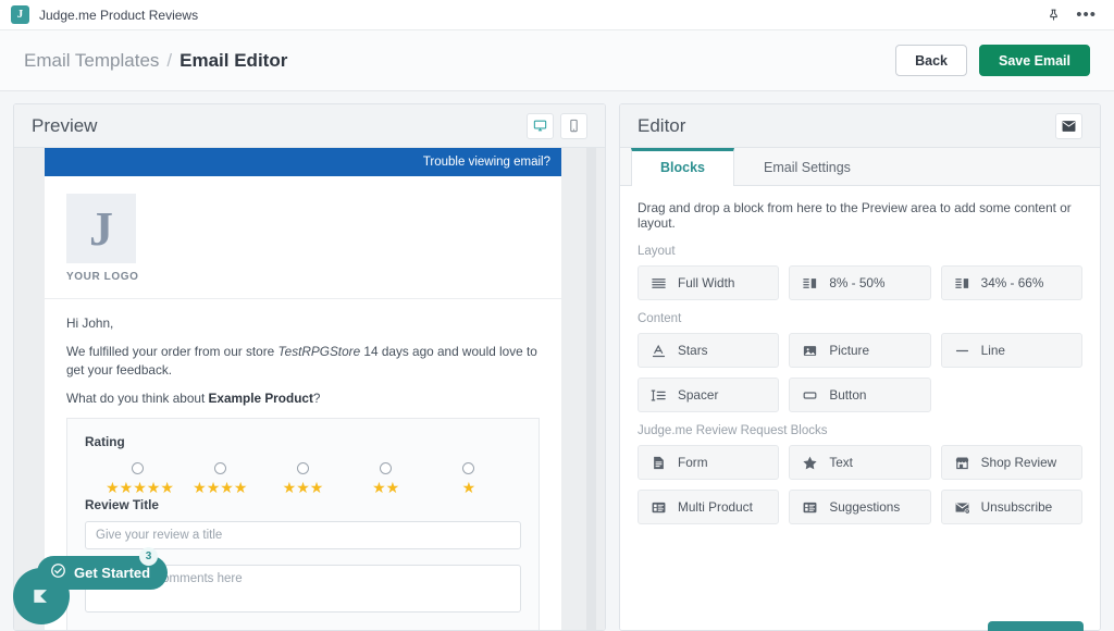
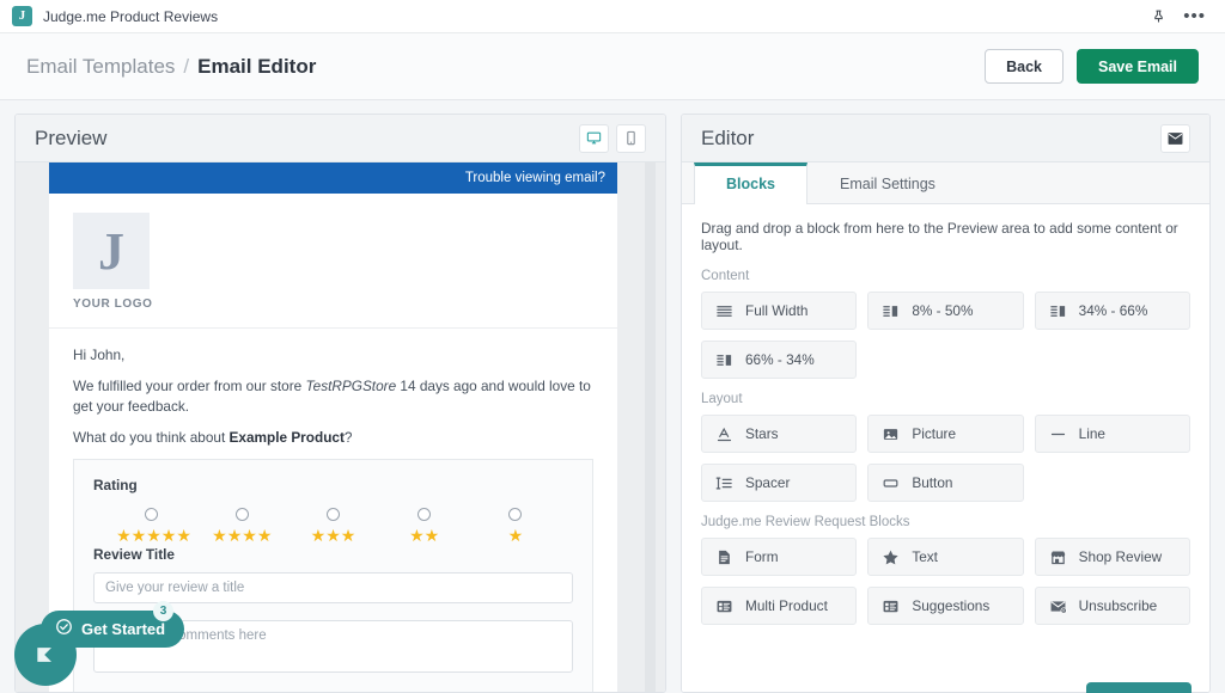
  J
  Judge.me Product Reviews
  •••
  Email Templates
  /
  Email Editor
  Back
  Save Email
  Preview
  Trouble viewing email?
  J
  YOUR LOGO
  Hi John,
  We fulfilled your order from our store TestRPGStore 14 days ago and would love to get your feedback.
  What do you think about Example Product?
  Rating
  ★★★★★
  ★★★★
  ★★★
  ★★
  ★
  Review Title
  Give your review a title
  Editor
  Blocks
  Email Settings
  Drag and drop a block from here to the Preview area to add some content or layout.
- Layout
+ Content
  Full Width
  8% - 50%
  34% - 66%
+ 66% - 34%
- Content
+ Layout
  Stars
  Picture
  Line
  Spacer
  Button
  Judge.me Review Request Blocks
  Form
  Text
  Shop Review
  Multi Product
  Suggestions
  Unsubscribe
  Get Started
  3
